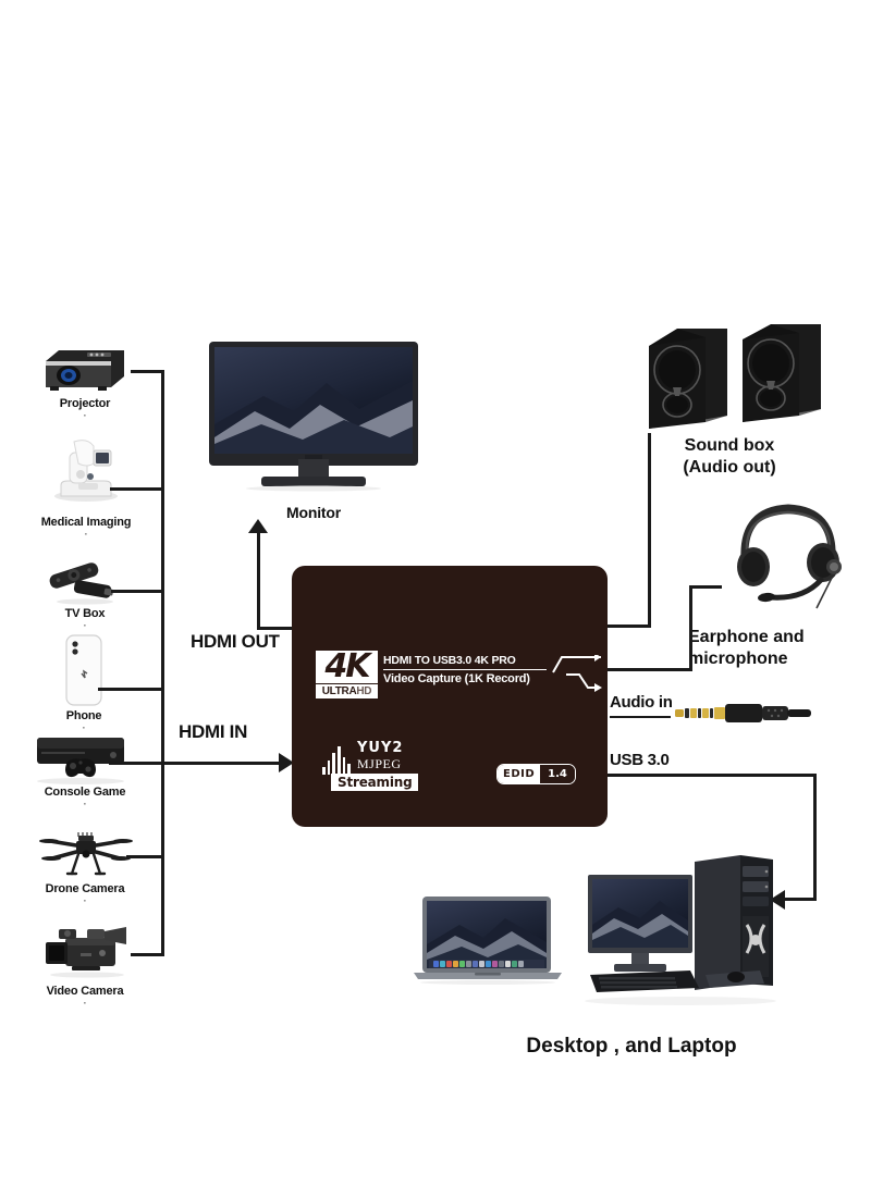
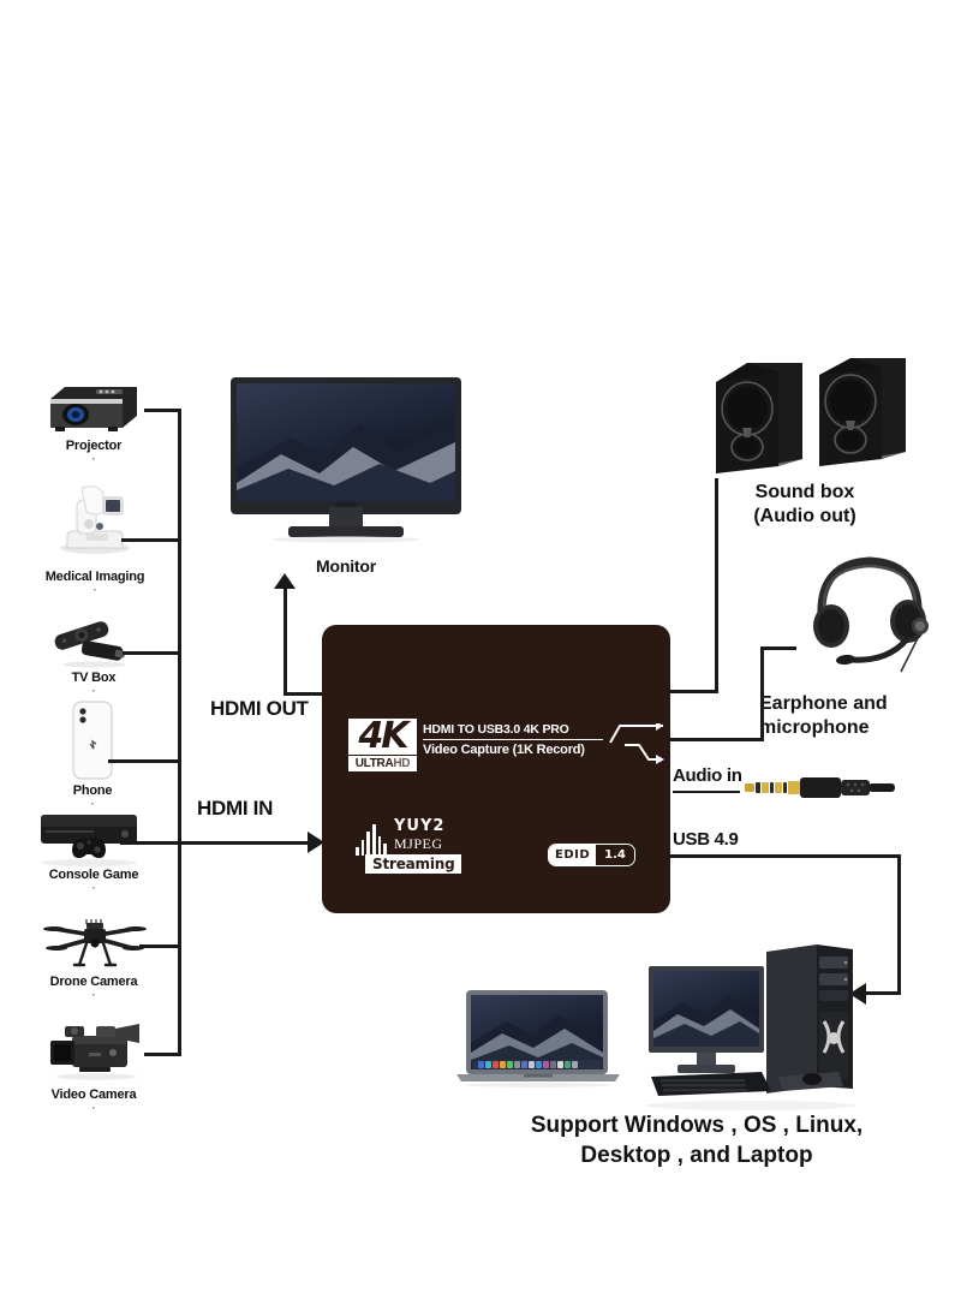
  Projector
  ·
  Medical Imaging
  ·
  TV Box
  ·
  Phone
  ·
  Console Game
  ·
  Drone Camera
  ·
  Video Camera
  ·
  HDMI IN
  Monitor
  HDMI OUT
  Sound box
  (Audio out)
  Earphone and
  microphone
  Audio in
- USB 3.0
+ USB 4.9
+ Support Windows , OS , Linux,
  Desktop , and Laptop
  4K
  ULTRAHD
  HDMI TO USB3.0 4K PRO
  Video Capture (1K Record)
  YUY2
  MJPEG
  Streaming
  EDID
  1.4
